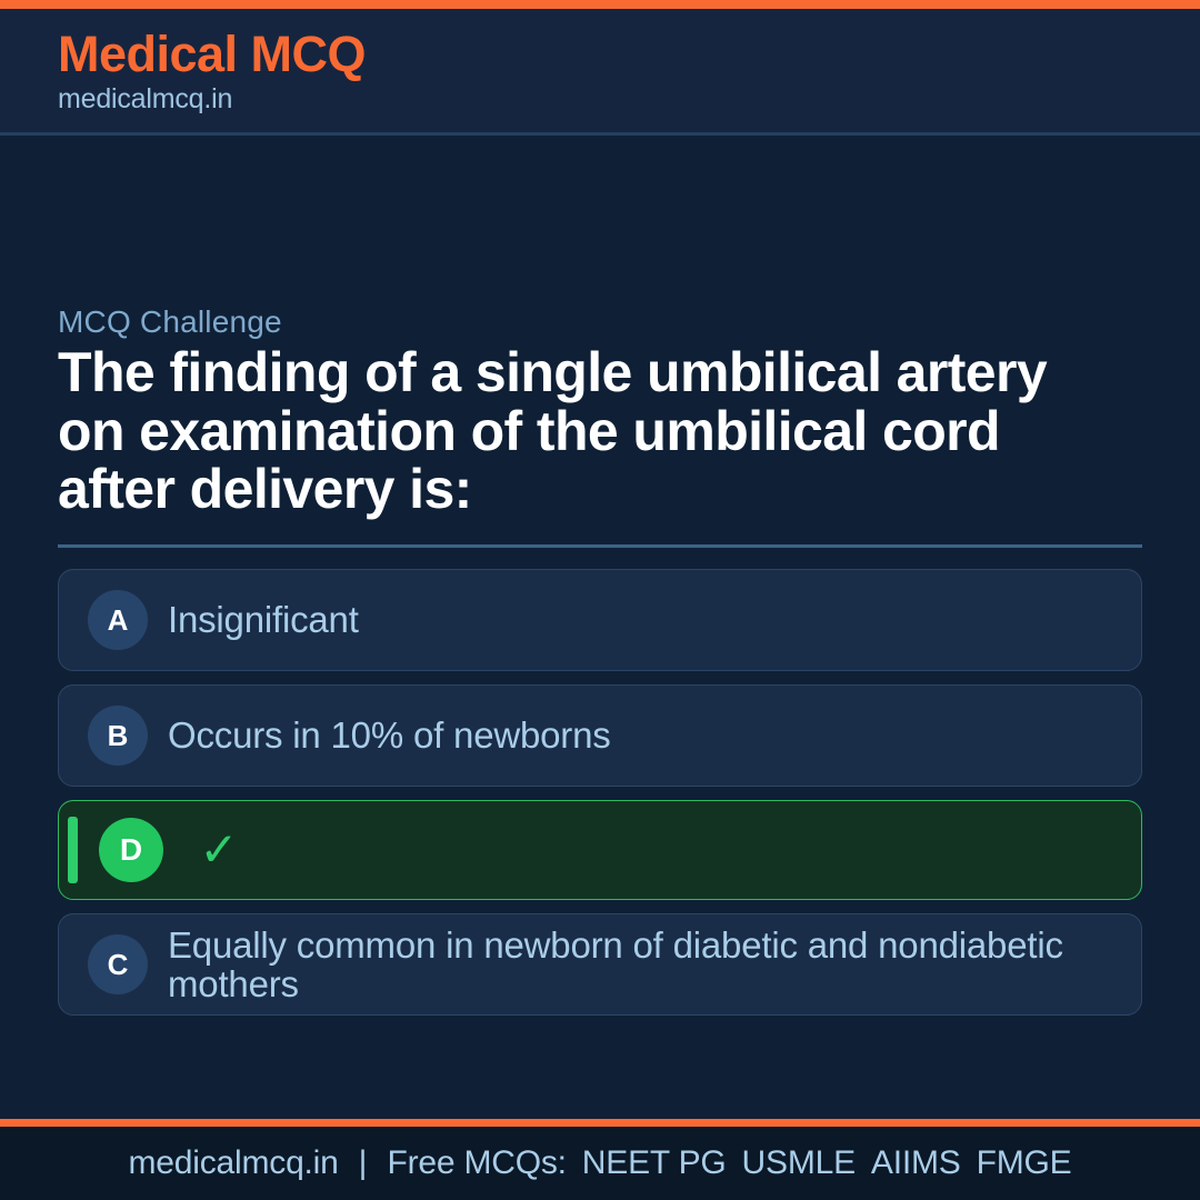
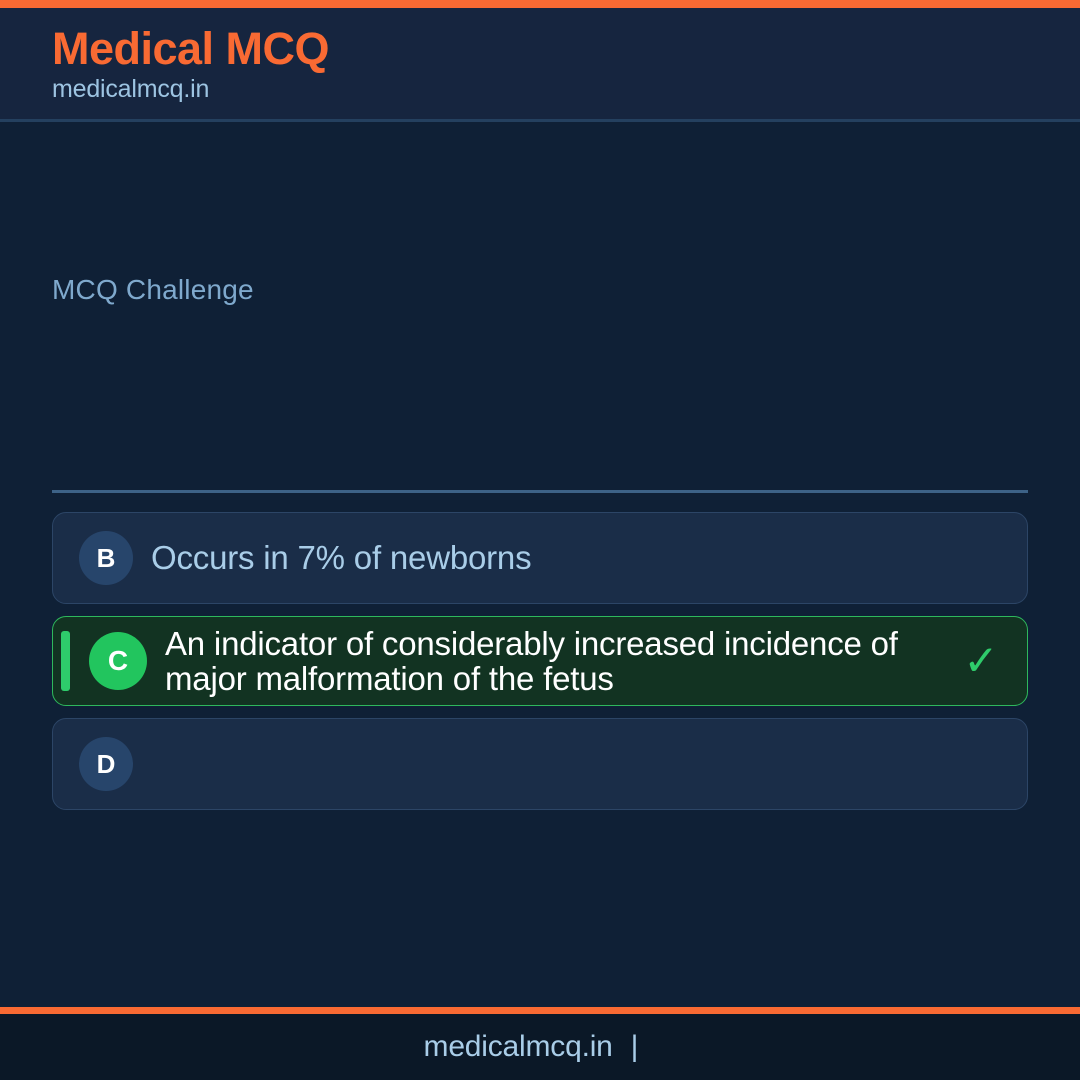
  Medical MCQ
  medicalmcq.in
  MCQ Challenge
- The finding of a single umbilical artery on examination of the umbilical cord after delivery is:
- A
- Insignificant
  B
- Occurs in 10% of newborns
+ Occurs in 7% of newborns
- D
+ C
+ An indicator of considerably increased incidence of major malformation of the fetus
  ✓
- C
+ D
- Equally common in newborn of diabetic and nondiabetic mothers
  medicalmcq.in
  |
- Free MCQs: NEET PG USMLE AIIMS FMGE
